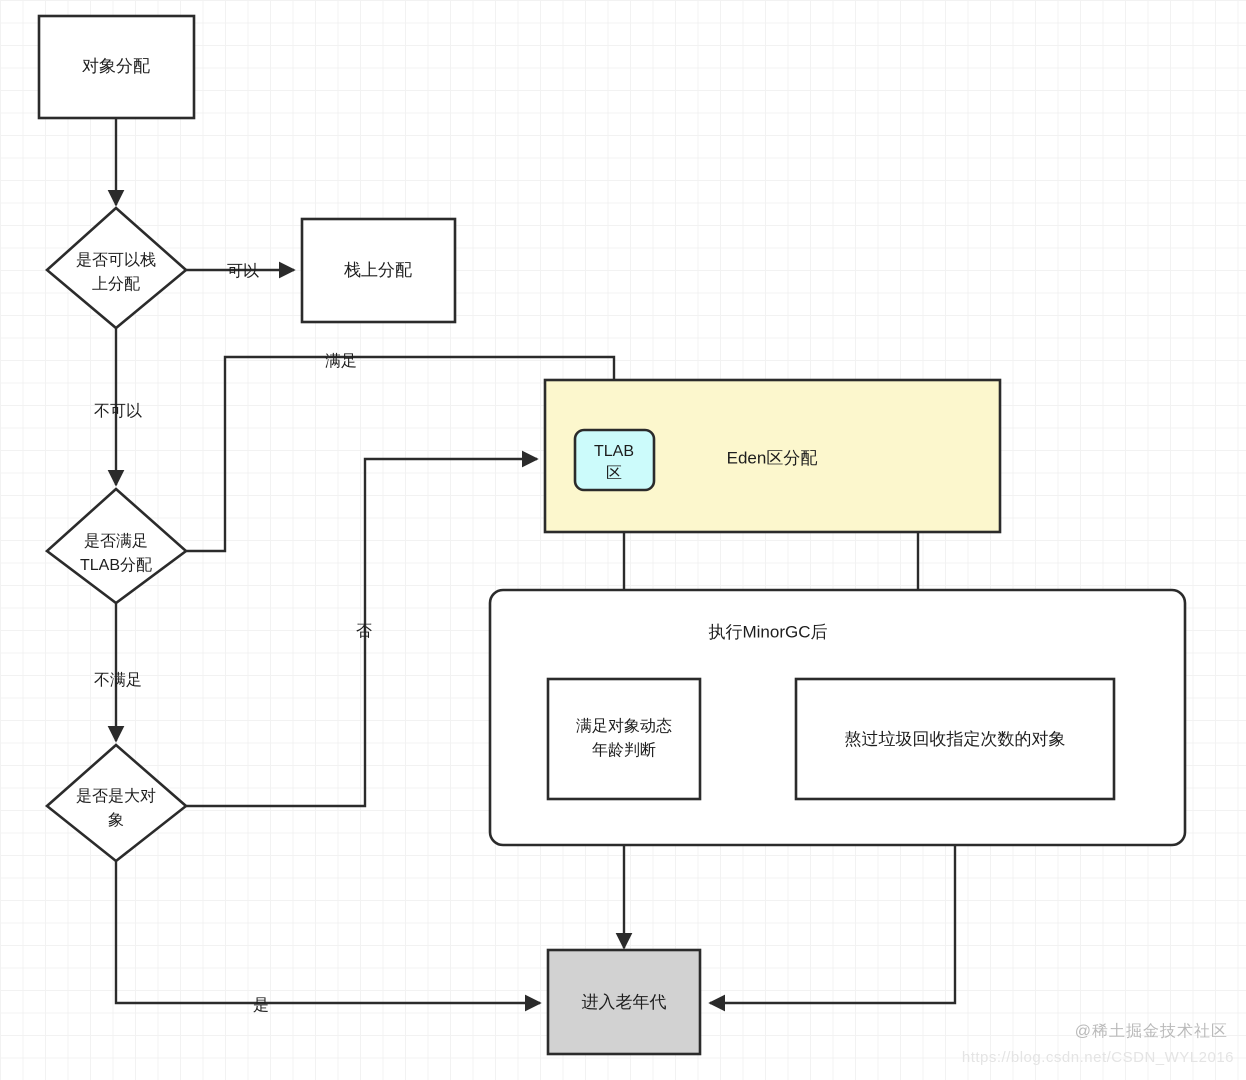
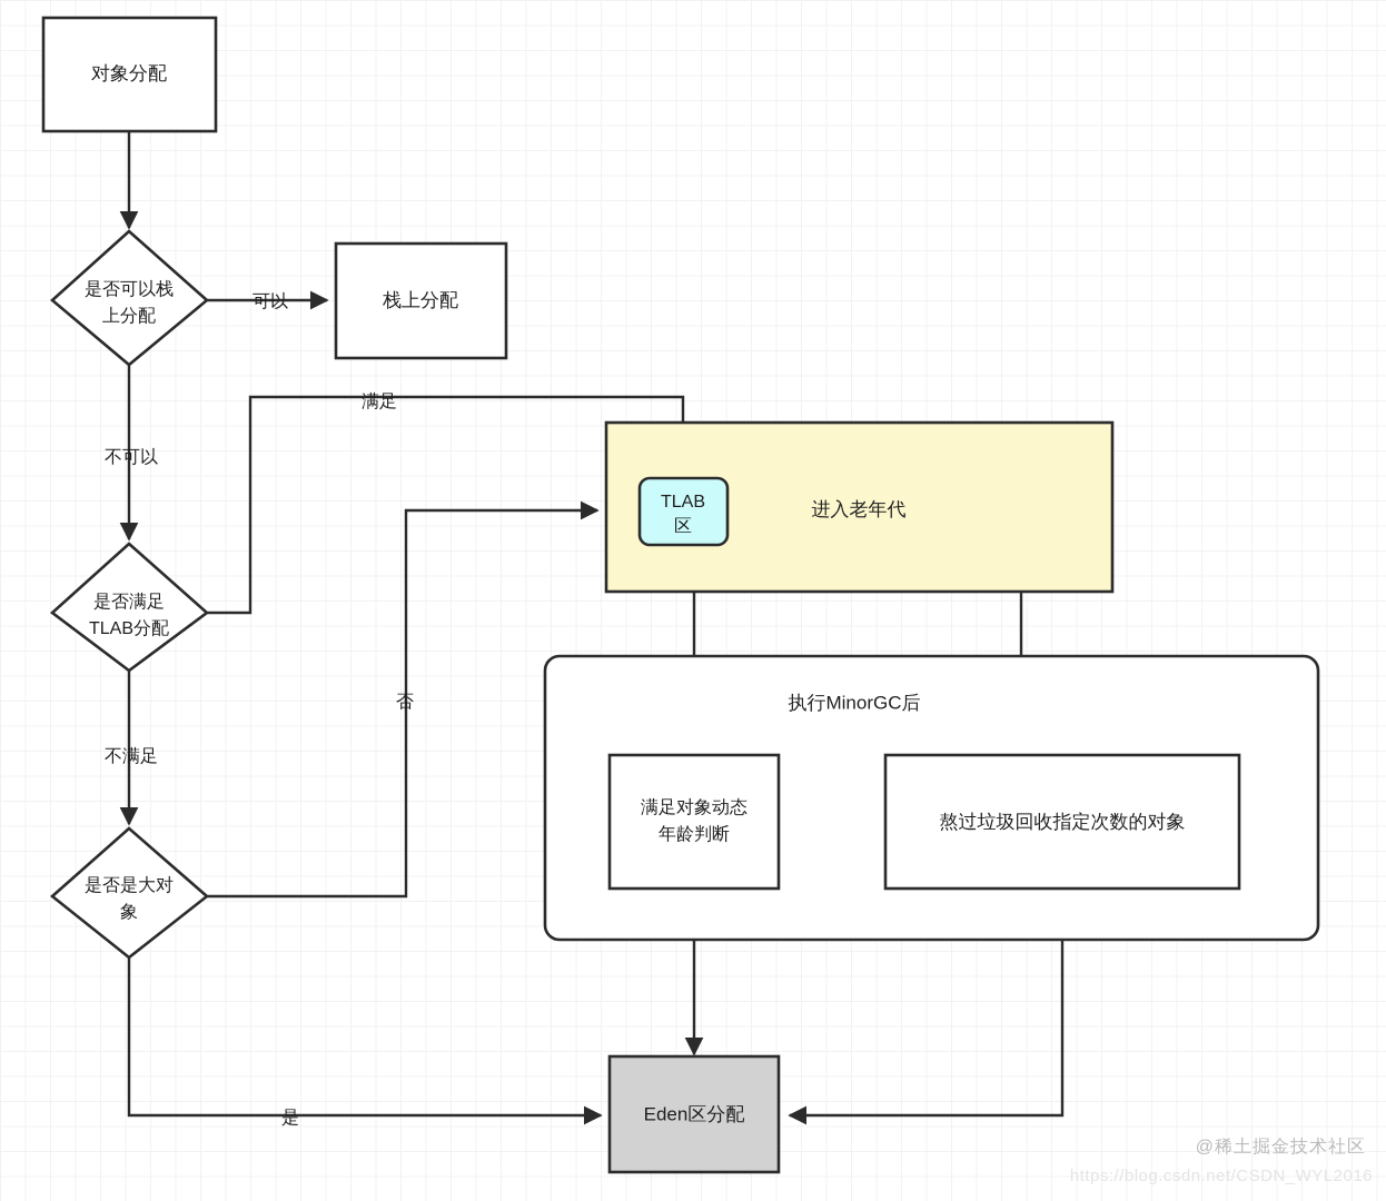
  执行MinorGC后
  对象分配
  是否可以栈
  上分配
  栈上分配
  是否满足
  TLAB分配
  是否是大对
  象
- Eden区分配
+ 进入老年代
  TLAB
  区
  满足对象动态
  年龄判断
  熬过垃圾回收指定次数的对象
- 进入老年代
+ Eden区分配
  可以
  不可以
  满足
  不满足
  否
  是
  @稀土掘金技术社区
  https://blog.csdn.net/CSDN_WYL2016
